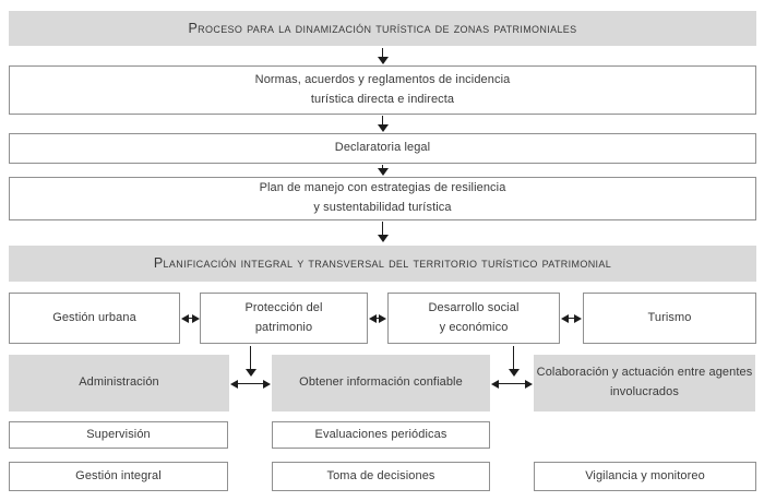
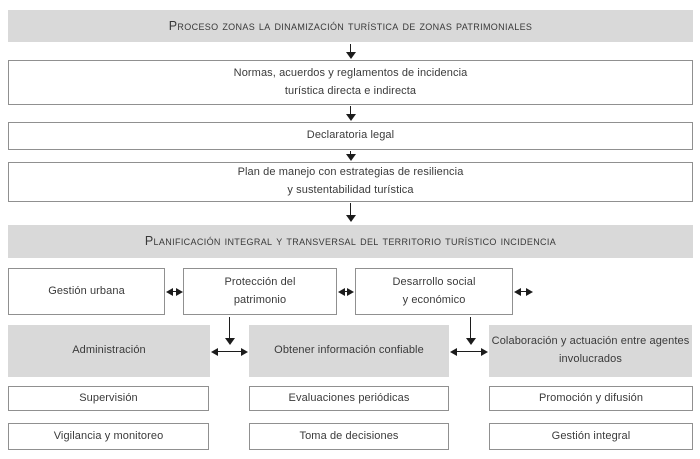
- Proceso para la dinamización turística de zonas patrimoniales
+ Proceso zonas la dinamización turística de zonas patrimoniales
  Normas, acuerdos y reglamentos de incidencia
  turística directa e indirecta
  Declaratoria legal
  Plan de manejo con estrategias de resiliencia
  y sustentabilidad turística
- Planificación integral y transversal del territorio turístico patrimonial
+ Planificación integral y transversal del territorio turístico incidencia
  Gestión urbana
  Protección del
  patrimonio
  Desarrollo social
  y económico
- Turismo
  Administración
  Obtener información confiable
  Colaboración y actuación entre agentes
  involucrados
  Supervisión
  Evaluaciones periódicas
+ Promoción y difusión
- Gestión integral
+ Vigilancia y monitoreo
  Toma de decisiones
- Vigilancia y monitoreo
+ Gestión integral
